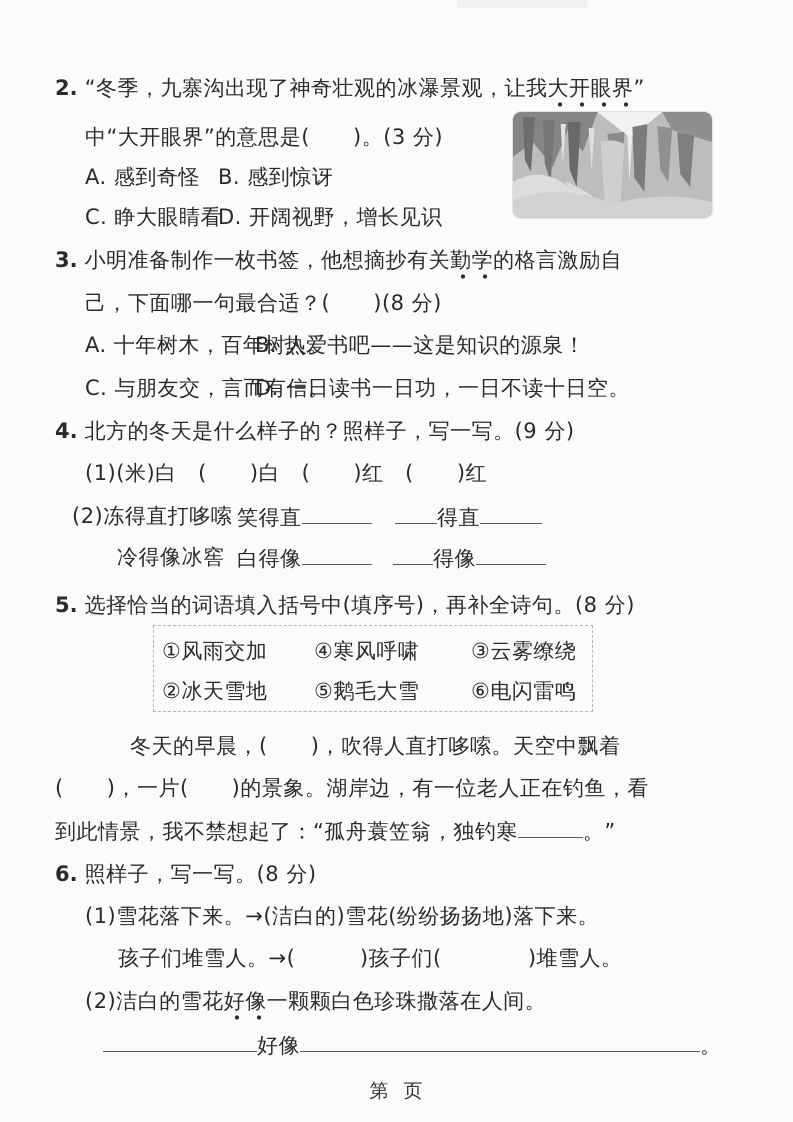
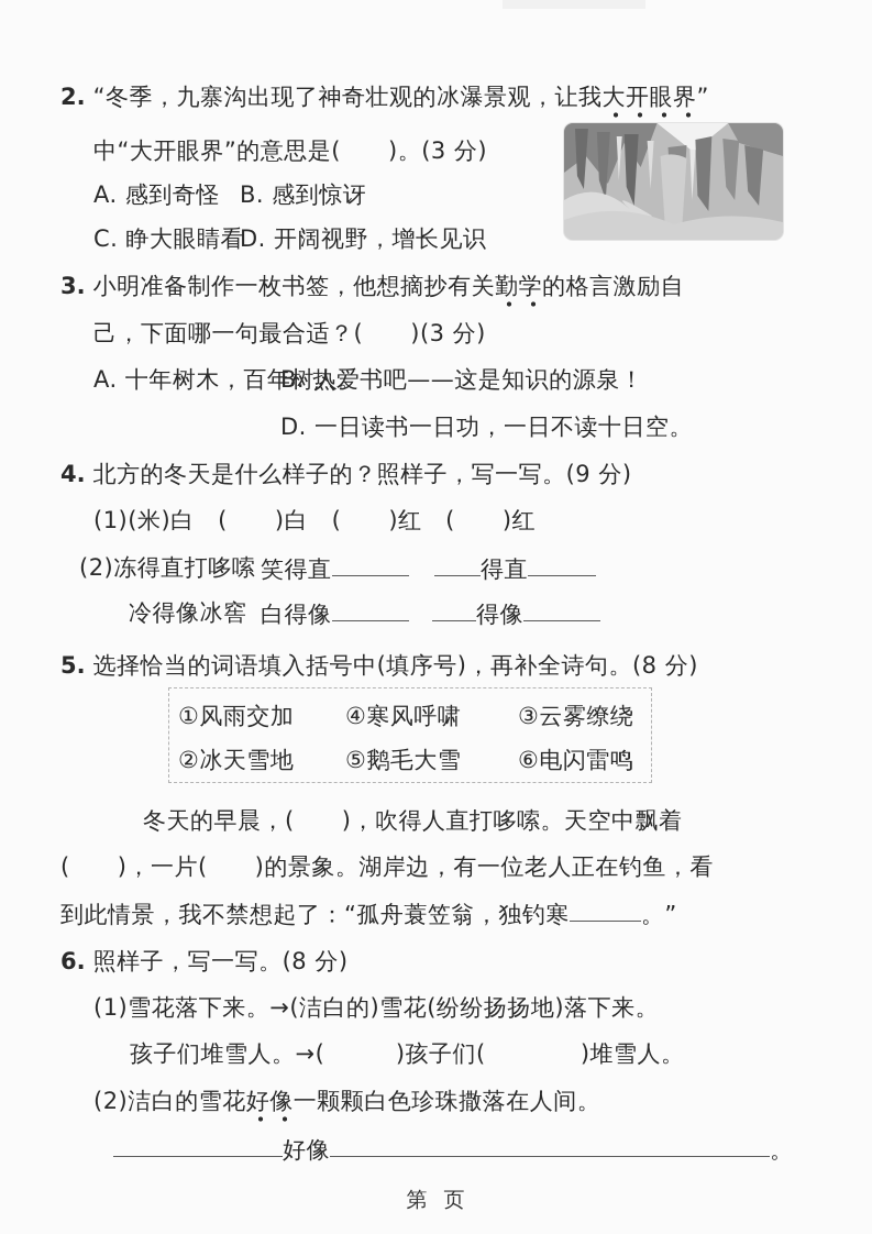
  2. “冬季，九寨沟出现了神奇壮观的冰瀑景观，让我大开眼界”
  中“大开眼界”的意思是( )。(3 分)
  A. 感到奇怪
  B. 感到惊讶
  C. 睁大眼睛看
  D. 开阔视野，增长见识
  3. 小明准备制作一枚书签，他想摘抄有关勤学的格言激励自
- 己，下面哪一句最合适？( )(8 分)
+ 己，下面哪一句最合适？( )(3 分)
  A. 十年树木，百年树人。
  B. 热爱书吧——这是知识的源泉！
- C. 与朋友交，言而有信。
  D. 一日读书一日功，一日不读十日空。
  4. 北方的冬天是什么样子的？照样子，写一写。(9 分)
  (1)(米)白 ( )白 ( )红 ( )红
  (2)冻得直打哆嗦
  笑得直
  得直
  冷得像冰窖
  白得像
  得像
  5. 选择恰当的词语填入括号中(填序号)，再补全诗句。(8 分)
  ①风雨交加
  ④寒风呼啸
  ③云雾缭绕
  ②冰天雪地
  ⑤鹅毛大雪
  ⑥电闪雷鸣
  冬天的早晨，( )，吹得人直打哆嗦。天空中飘着
  ( )，一片( )的景象。湖岸边，有一位老人正在钓鱼，看
  到此情景，我不禁想起了：“孤舟蓑笠翁，独钓寒 。”
  6. 照样子，写一写。(8 分)
  (1)雪花落下来。→(洁白的)雪花(纷纷扬扬地)落下来。
  孩子们堆雪人。→( )孩子们( )堆雪人。
  (2)洁白的雪花好像一颗颗白色珍珠撒落在人间。
  好像 。
  第 页
